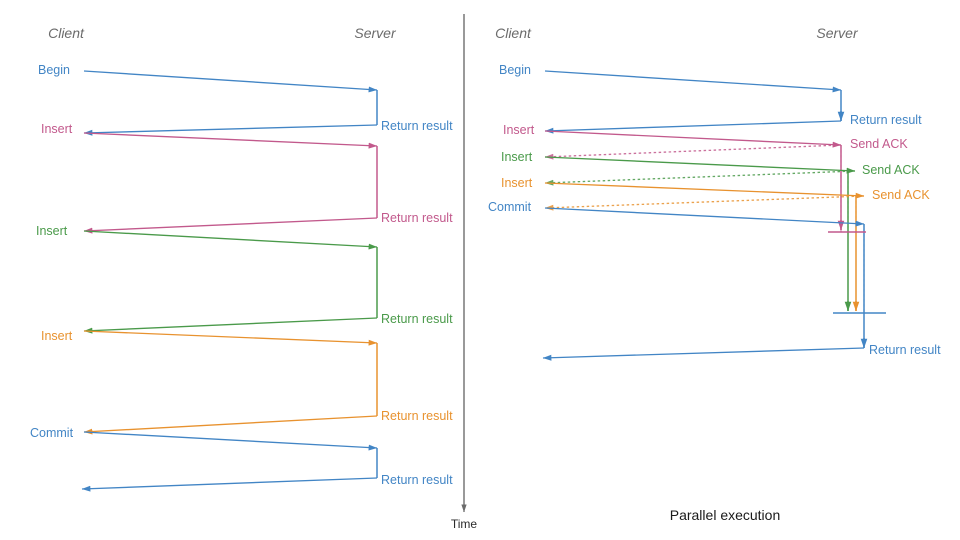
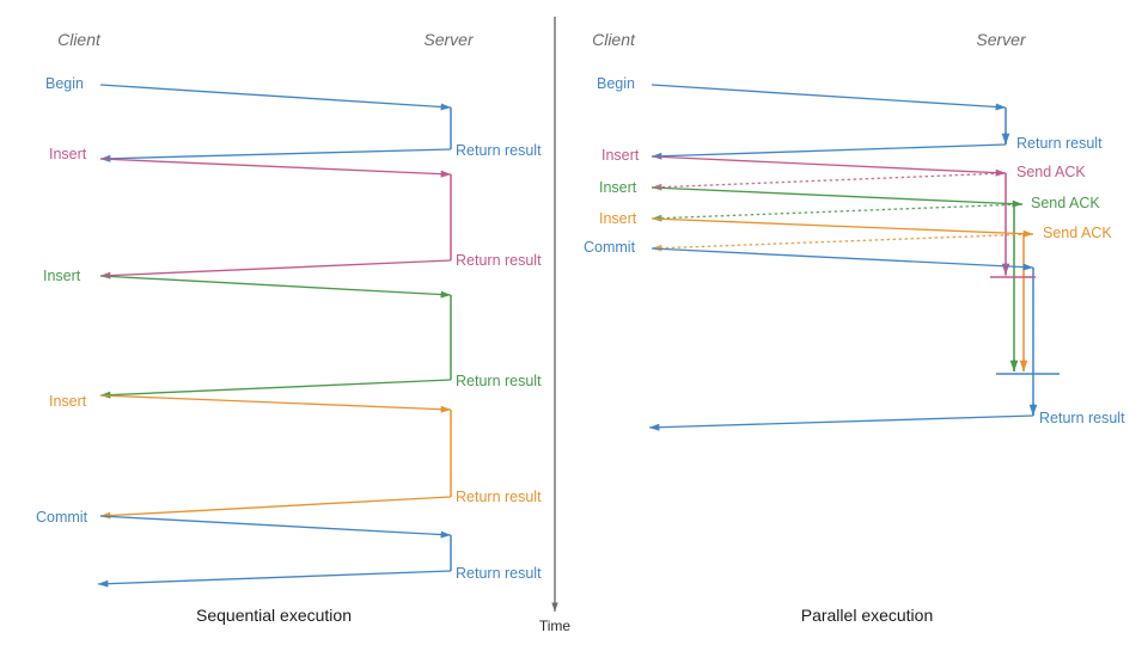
  Time
  Client
  Server
  Begin
  Return result
  Insert
  Return result
  Insert
  Return result
  Insert
  Return result
  Commit
  Return result
+ Sequential execution
  Client
  Server
  Begin
  Return result
  Insert
  Send ACK
  Insert
  Send ACK
  Insert
  Send ACK
  Commit
  Return result
  Parallel execution
